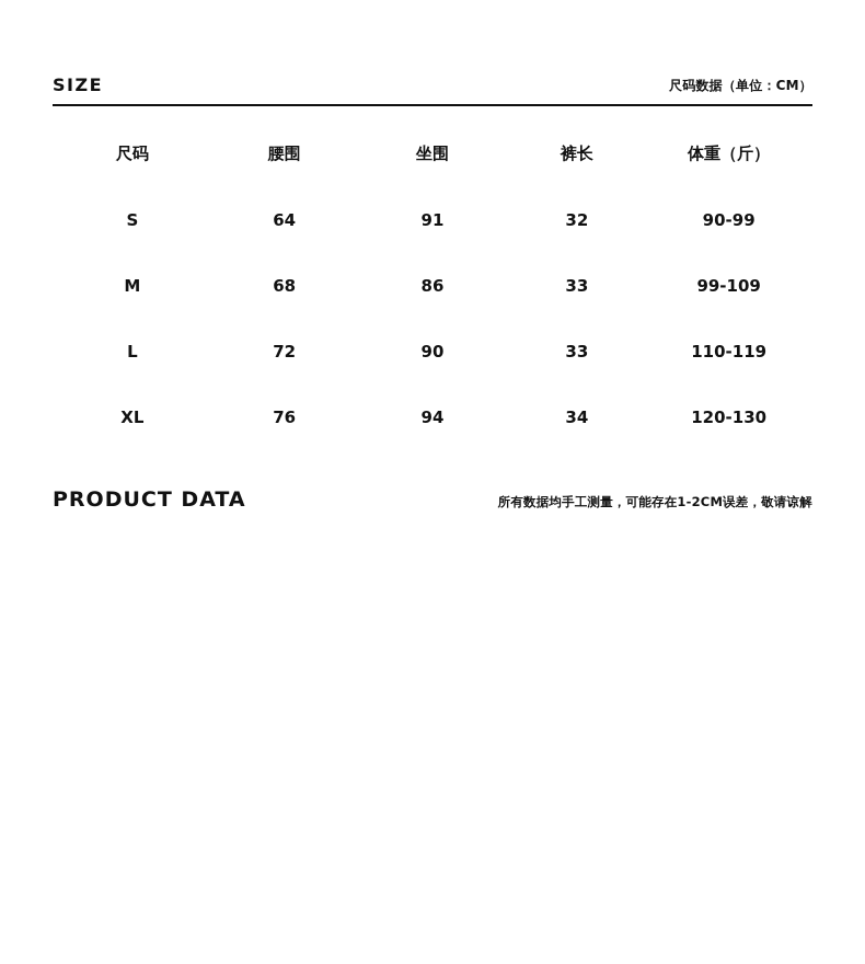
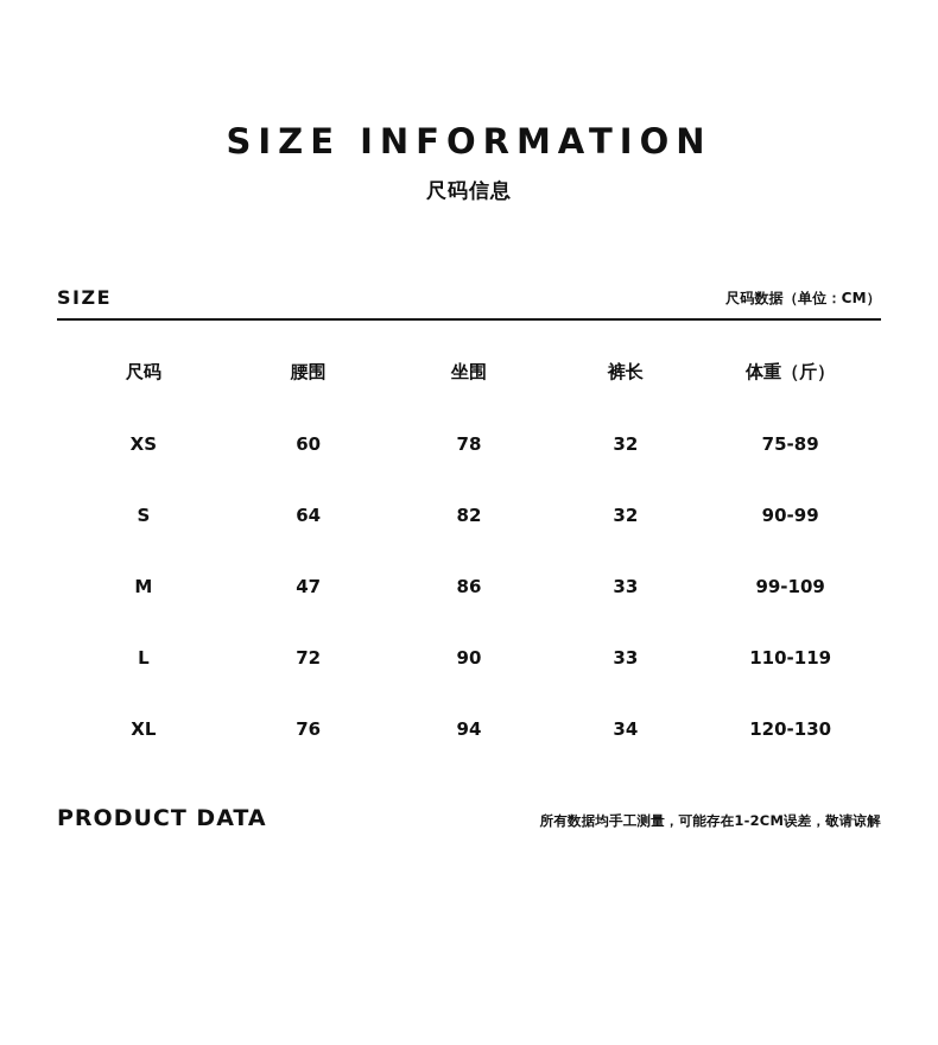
+ SIZE INFORMATION
+ 尺码信息
  SIZE
  尺码数据（单位：CM）
  尺码	腰围	坐围	裤长	体重（斤）
+ XS	60	78	32	75-89
- S	64	91	32	90-99
+ S	64	82	32	90-99
- M	68	86	33	99-109
+ M	47	86	33	99-109
  L	72	90	33	110-119
  XL	76	94	34	120-130
  PRODUCT DATA
  所有数据均手工测量，可能存在1-2CM误差，敬请谅解
